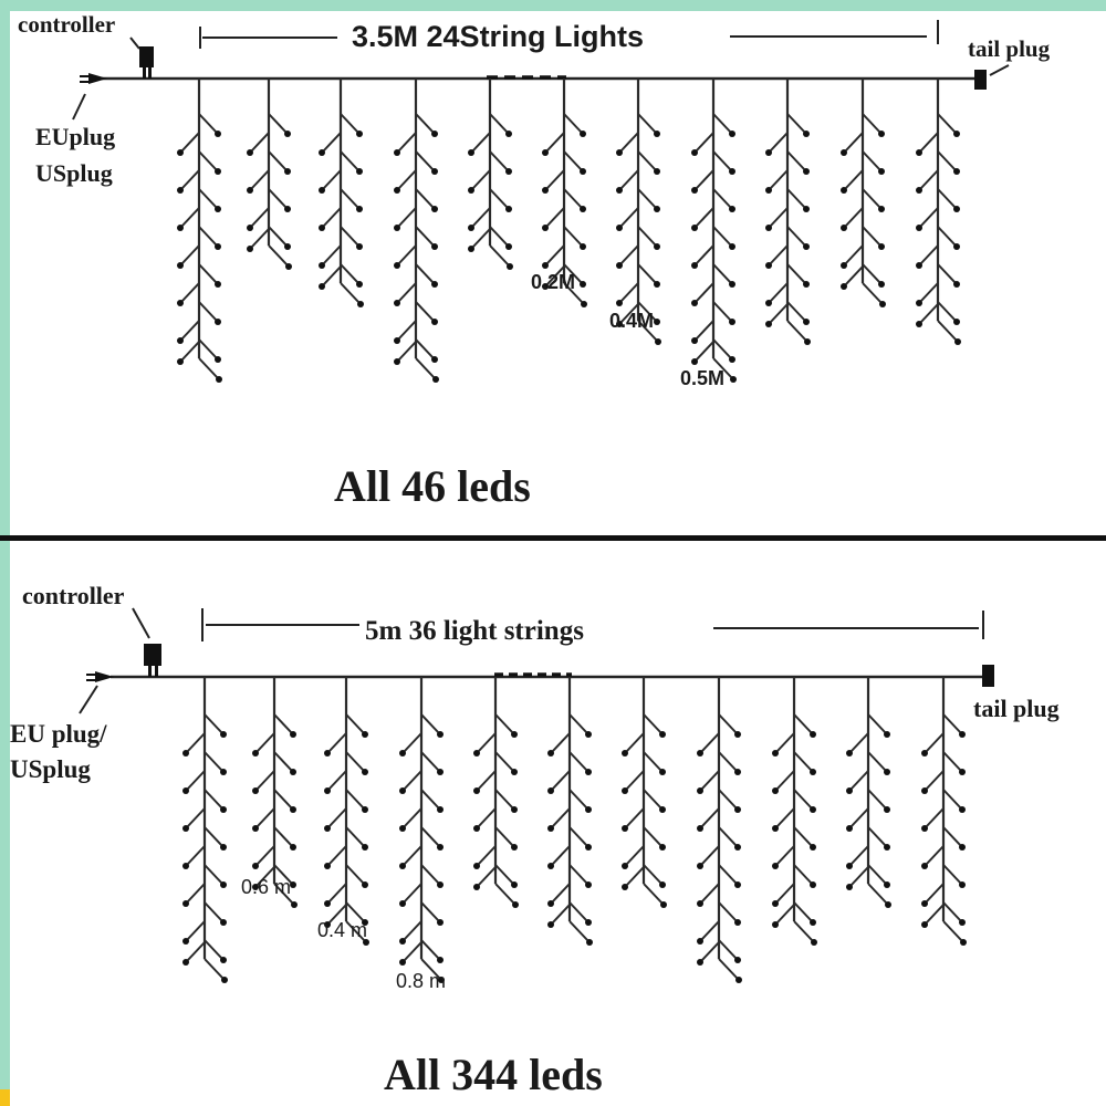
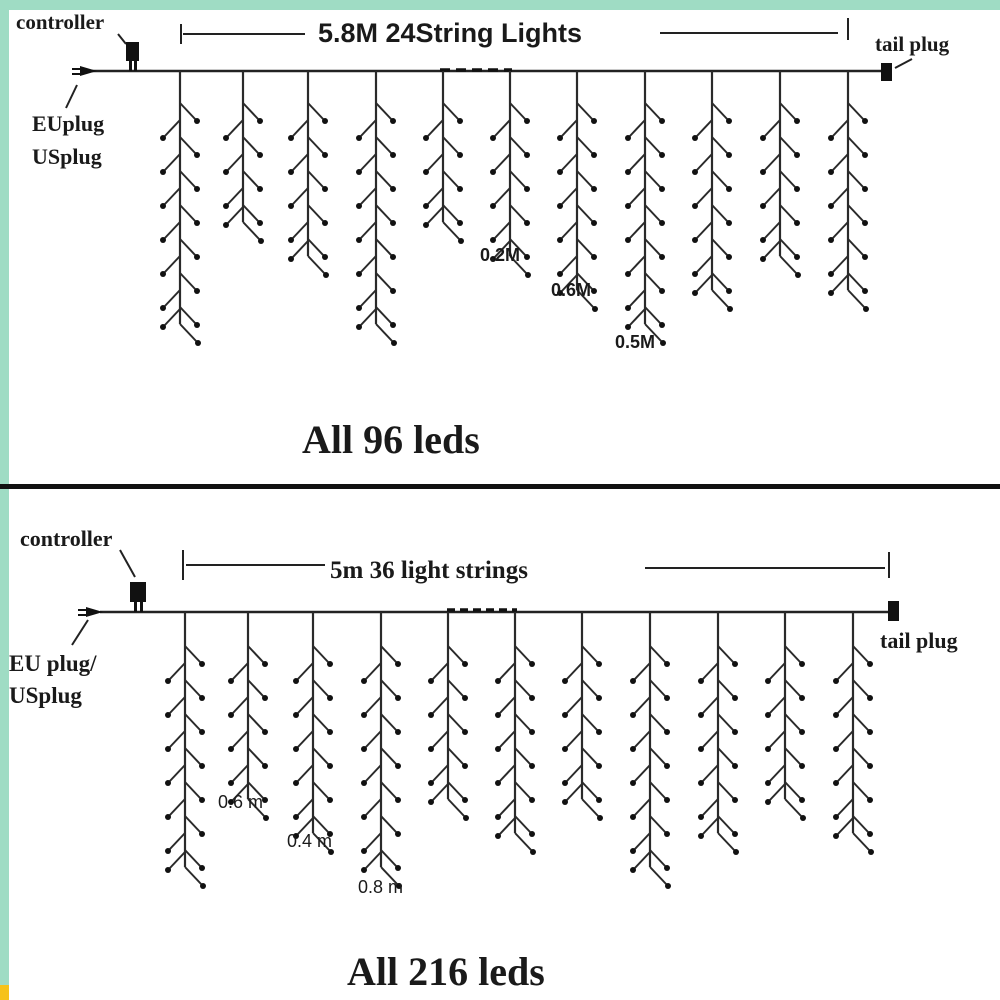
  controller
  EUplug
  USplug
  tail plug
- 3.5M 24String Lights
+ 5.8M 24String Lights
  0.2M
- 0.4M
+ 0.6M
  0.5M
- All 46 leds
+ All 96 leds
  controller
  EU plug/
  USplug
  tail plug
  5m 36 light strings
  0.6 m
  0.4 m
  0.8 m
- All 344 leds
+ All 216 leds
